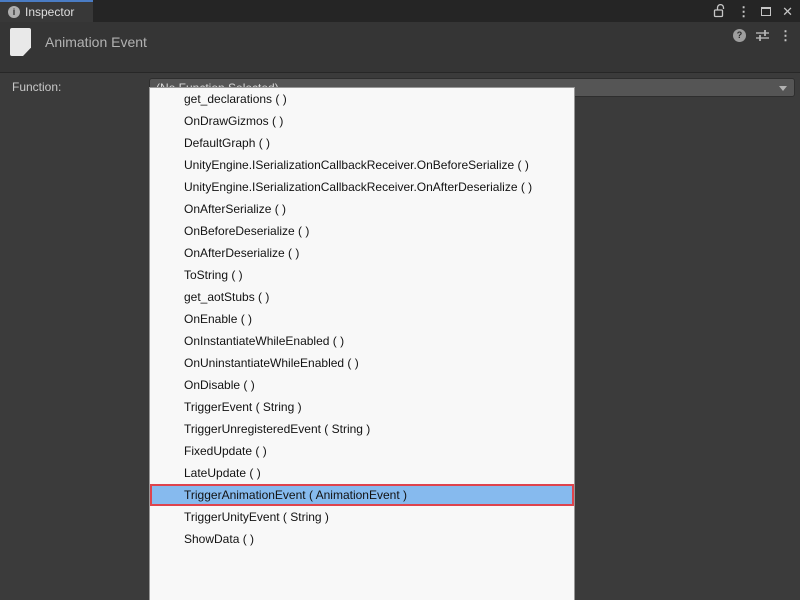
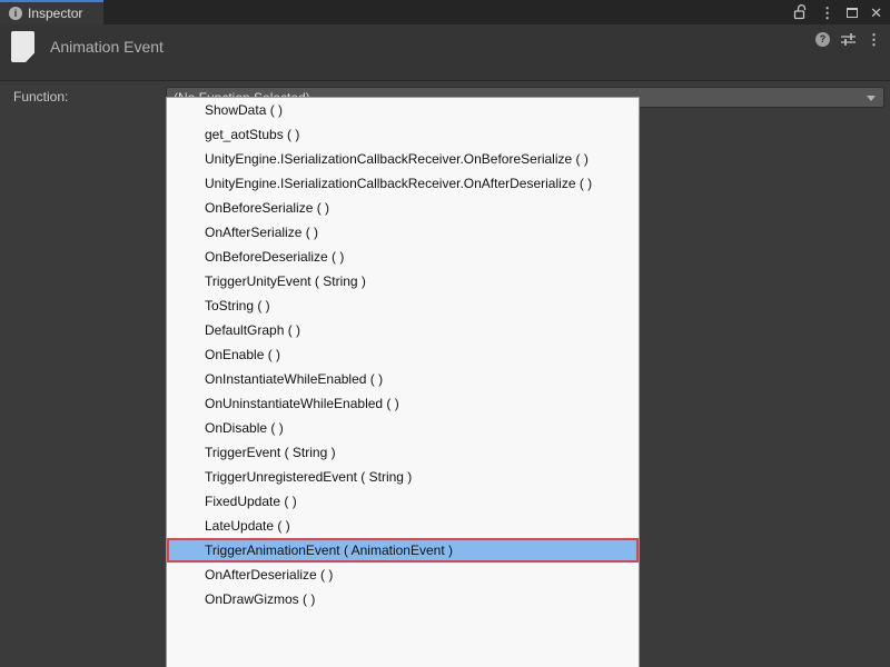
  i
  Inspector
  ⋮
  ✕
  Animation Event
  ?
  ⋮
  Function:
- get_declarations ( )
- OnDrawGizmos ( )
+ ShowData ( )
- DefaultGraph ( )
+ get_aotStubs ( )
  UnityEngine.ISerializationCallbackReceiver.OnBeforeSerialize ( )
  UnityEngine.ISerializationCallbackReceiver.OnAfterDeserialize ( )
+ OnBeforeSerialize ( )
  OnAfterSerialize ( )
  OnBeforeDeserialize ( )
- OnAfterDeserialize ( )
+ TriggerUnityEvent ( String )
  ToString ( )
- get_aotStubs ( )
+ DefaultGraph ( )
  OnEnable ( )
  OnInstantiateWhileEnabled ( )
  OnUninstantiateWhileEnabled ( )
  OnDisable ( )
  TriggerEvent ( String )
  TriggerUnregisteredEvent ( String )
  FixedUpdate ( )
  LateUpdate ( )
  TriggerAnimationEvent ( AnimationEvent )
- TriggerUnityEvent ( String )
+ OnAfterDeserialize ( )
- ShowData ( )
+ OnDrawGizmos ( )
